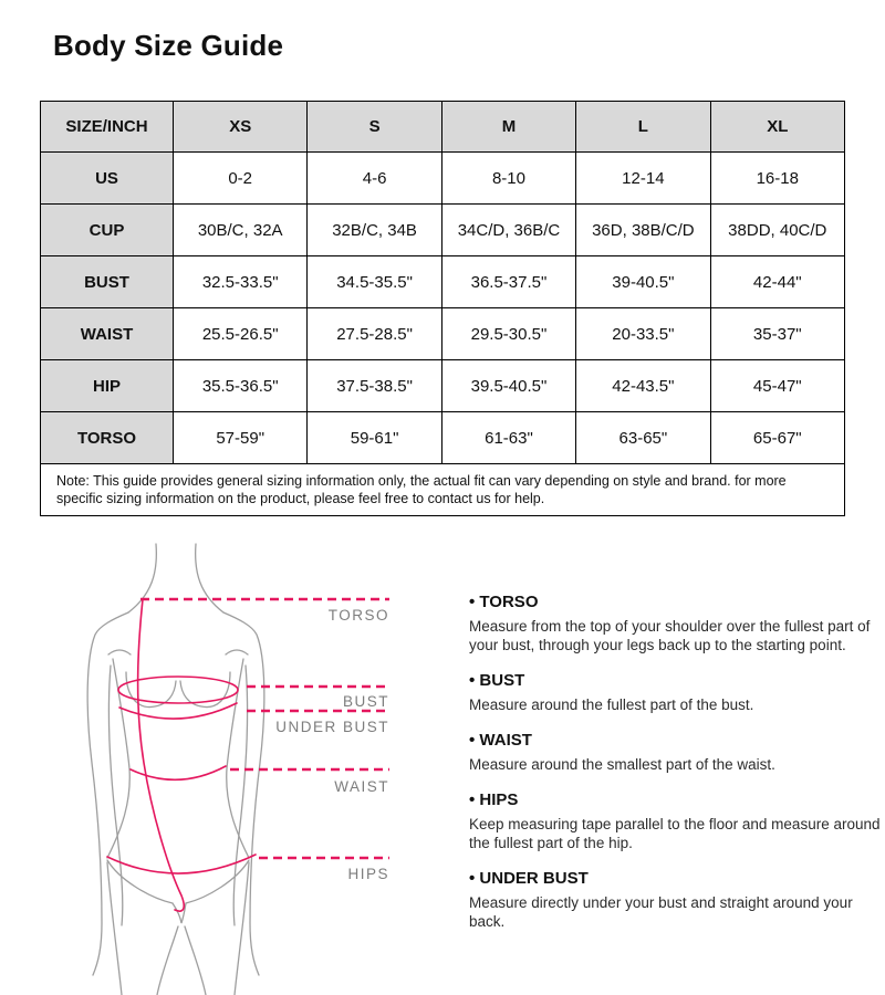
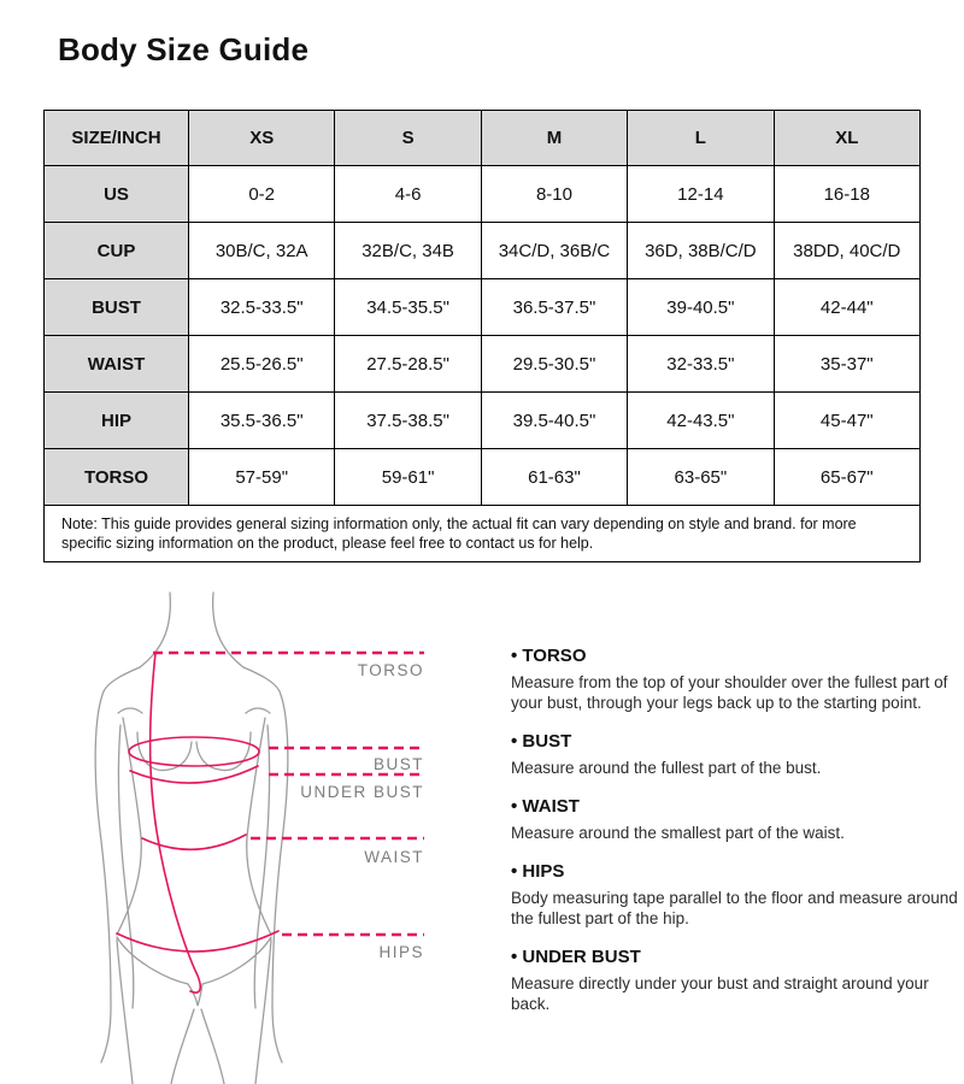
  Body Size Guide
  SIZE/INCH	XS	S	M	L	XL
  US	0-2	4-6	8-10	12-14	16-18
  CUP	30B/C, 32A	32B/C, 34B	34C/D, 36B/C	36D, 38B/C/D	38DD, 40C/D
  BUST	32.5-33.5"	34.5-35.5"	36.5-37.5"	39-40.5"	42-44"
- WAIST	25.5-26.5"	27.5-28.5"	29.5-30.5"	20-33.5"	35-37"
+ WAIST	25.5-26.5"	27.5-28.5"	29.5-30.5"	32-33.5"	35-37"
  HIP	35.5-36.5"	37.5-38.5"	39.5-40.5"	42-43.5"	45-47"
  TORSO	57-59"	59-61"	61-63"	63-65"	65-67"
  Note: This guide provides general sizing information only, the actual fit can vary depending on style and brand. for more specific sizing information on the product, please feel free to contact us for help.
  TORSO
  BUST
  UNDER BUST
  WAIST
  HIPS
  • TORSO
  Measure from the top of your shoulder over the fullest part of your bust, through your legs back up to the starting point.
  • BUST
  Measure around the fullest part of the bust.
  • WAIST
  Measure around the smallest part of the waist.
  • HIPS
- Keep measuring tape parallel to the floor and measure around the fullest part of the hip.
+ Body measuring tape parallel to the floor and measure around the fullest part of the hip.
  • UNDER BUST
  Measure directly under your bust and straight around your back.
